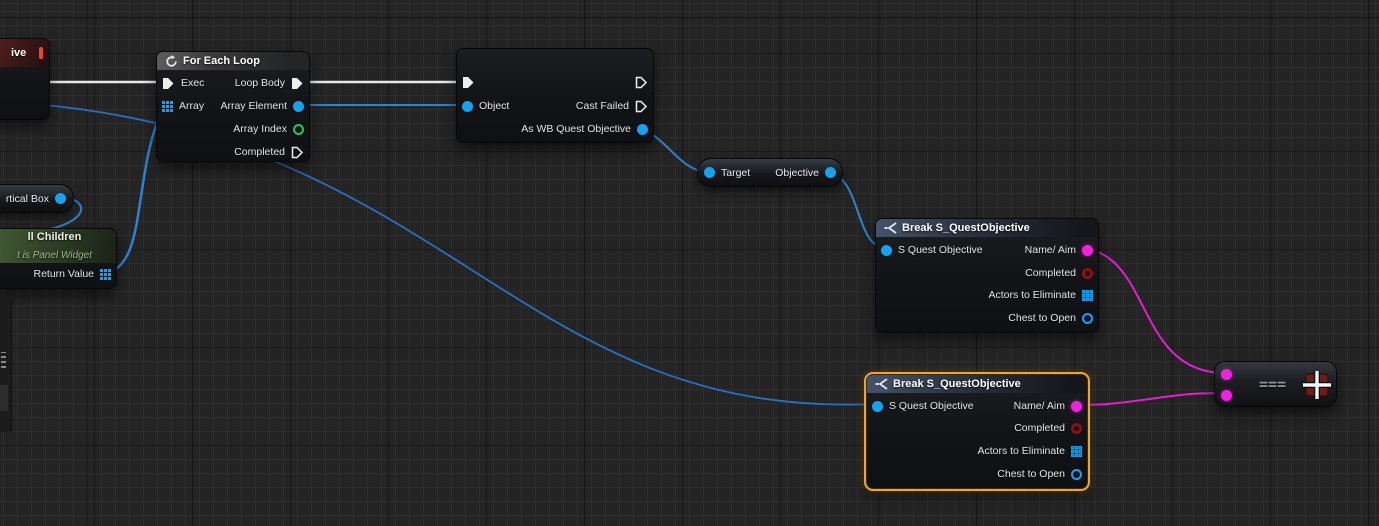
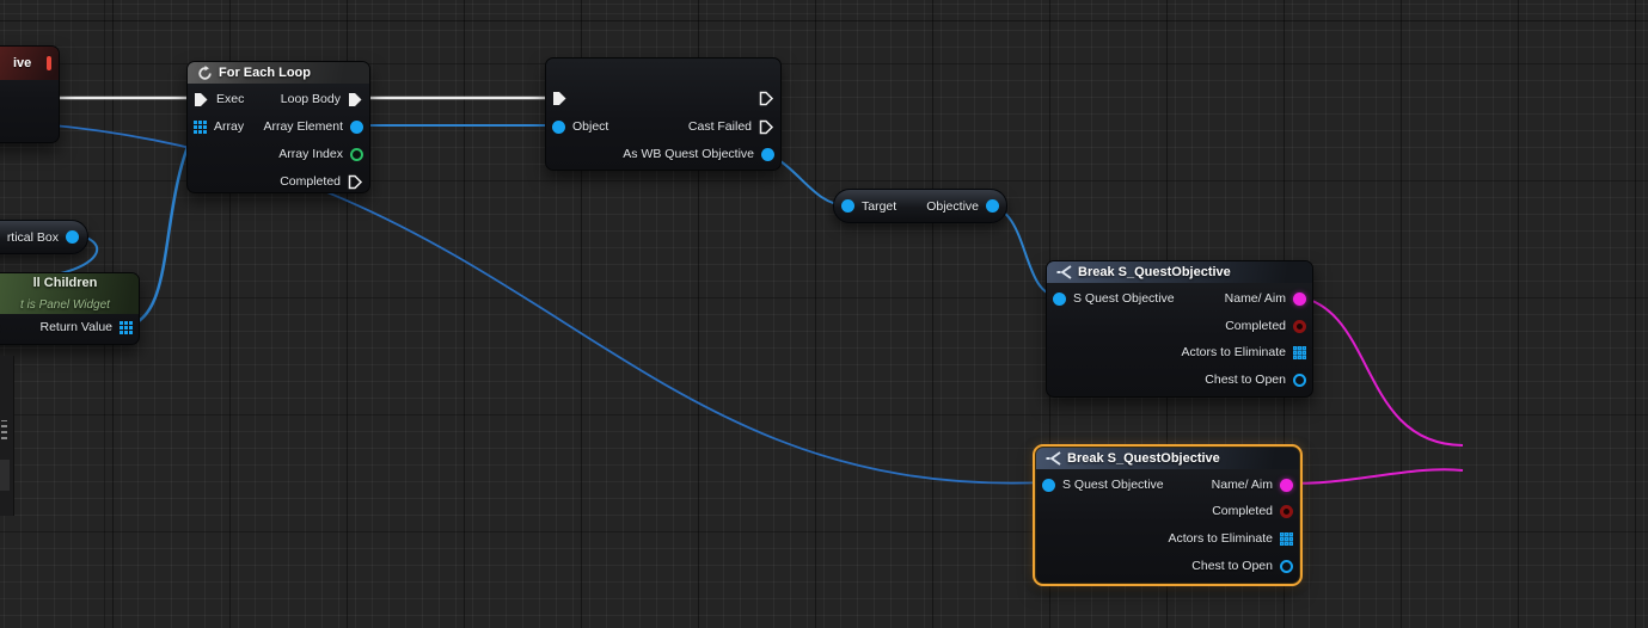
  ive
  For Each Loop
  Exec
  Array
  Loop Body
  Array Element
  Array Index
  Completed
  Object
  Cast Failed
  As WB Quest Objective
  Target
  Objective
  Break S_QuestObjective
  S Quest Objective
  Name/ Aim
  Completed
  Actors to Eliminate
  Chest to Open
  Break S_QuestObjective
  S Quest Objective
  Name/ Aim
  Completed
  Actors to Eliminate
  Chest to Open
- ===
  rtical Box
  ll Children
  t is Panel Widget
  Return Value
